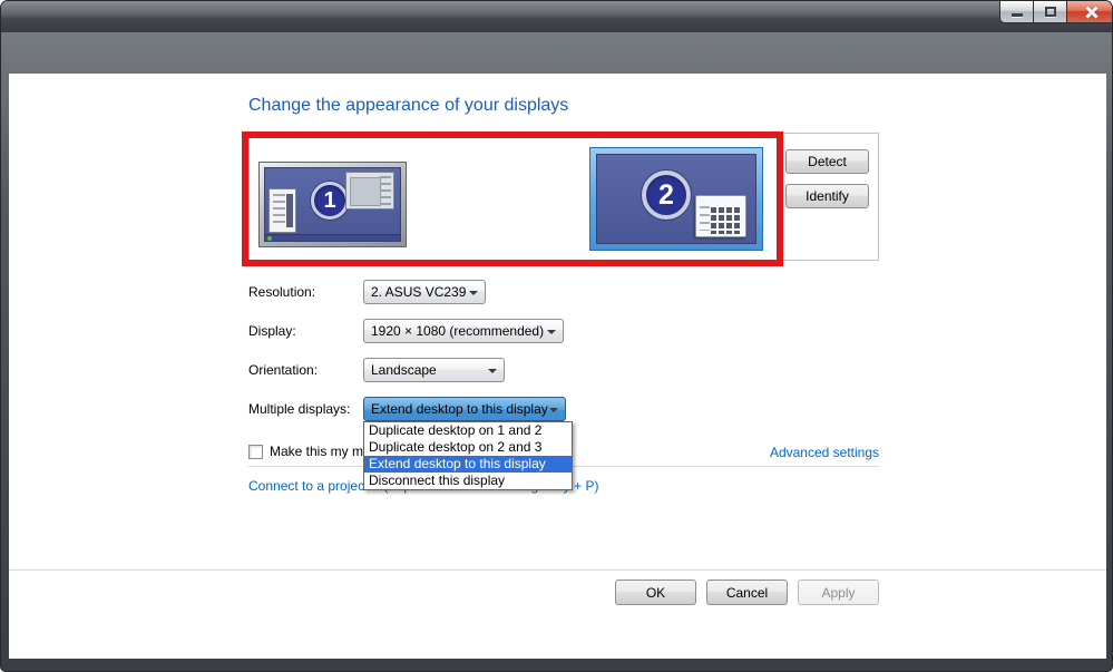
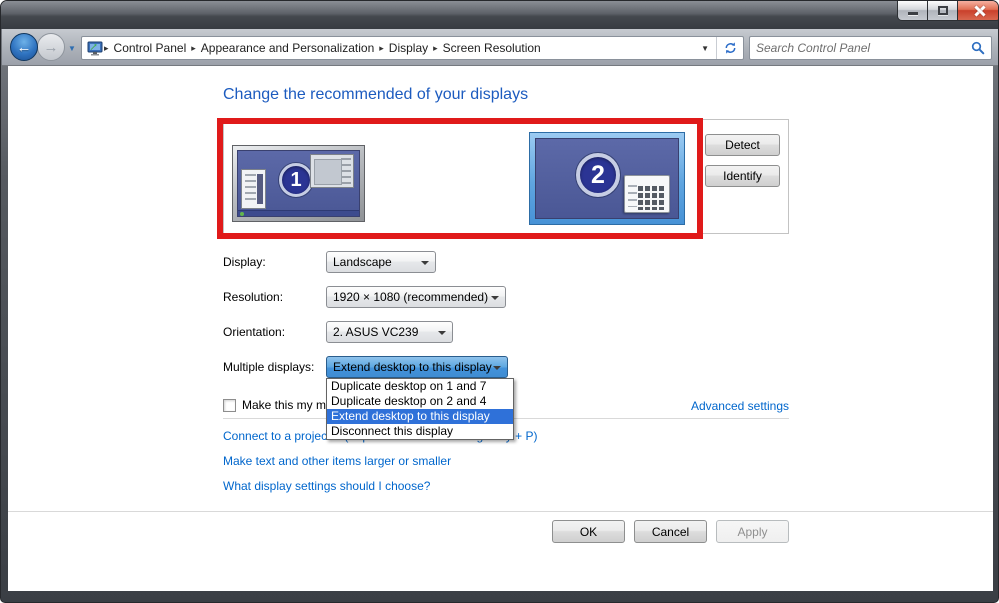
+ Control Panel
+ Appearance and Personalization
+ Display
+ Screen Resolution
+ Search Control Panel
- Change the appearance of your displays
+ Change the recommended of your displays
  1
  2
  Detect
  Identify
- Resolution:
+ Display:
- 2. ASUS VC239
+ Landscape
- Display:
+ Resolution:
  1920 × 1080 (recommended)
  Orientation:
- Landscape
+ 2. ASUS VC239
  Multiple displays:
  Extend desktop to this display
  Advanced settings
+ Make text and other items larger or smaller
+ What display settings should I choose?
- Duplicate desktop on 1 and 2
+ Duplicate desktop on 1 and 7
- Duplicate desktop on 2 and 3
+ Duplicate desktop on 2 and 4
  Extend desktop to this display
  Disconnect this display
  OK
  Cancel
  Apply
